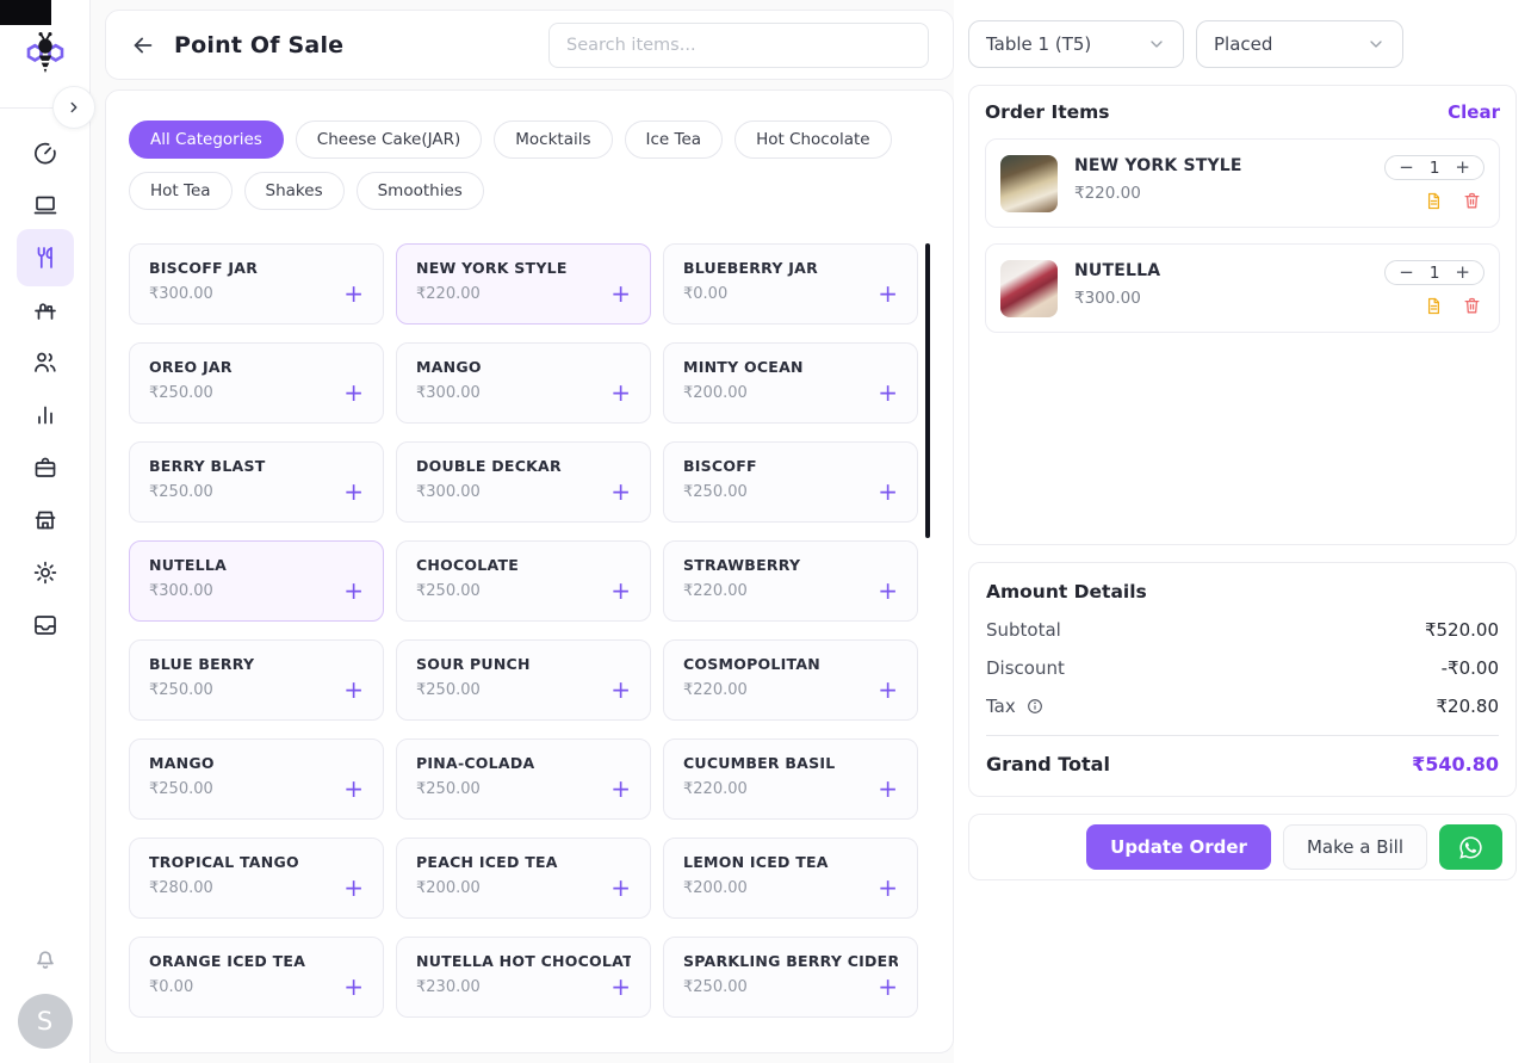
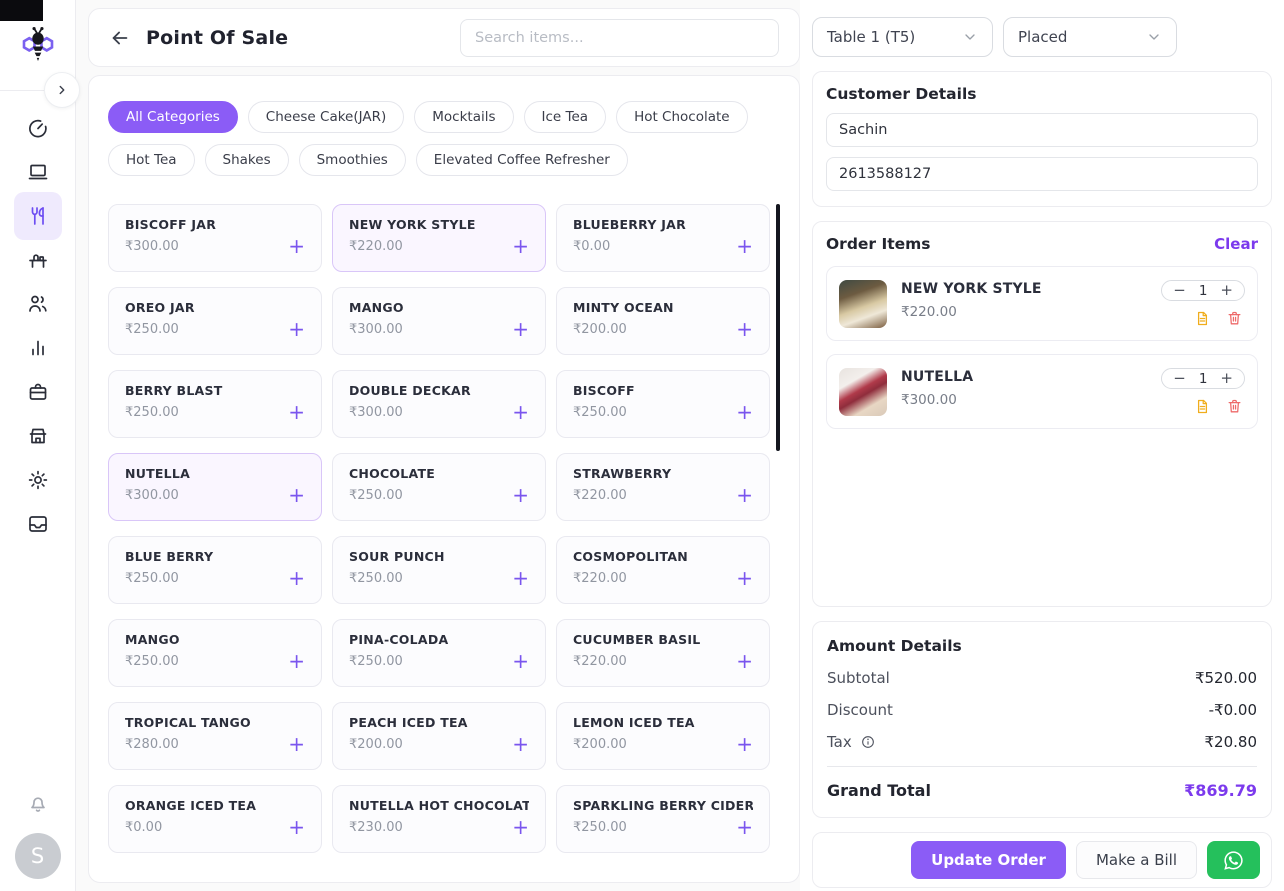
  S
  Point Of Sale
  Search items...
  All Categories
  Cheese Cake(JAR)
  Mocktails
  Ice Tea
  Hot Chocolate
  Hot Tea
  Shakes
  Smoothies
+ Elevated Coffee Refresher
  BISCOFF JAR
  ₹300.00
  +
  NEW YORK STYLE
  ₹220.00
  +
  BLUEBERRY JAR
  ₹0.00
  +
  OREO JAR
  ₹250.00
  +
  MANGO
  ₹300.00
  +
  MINTY OCEAN
  ₹200.00
  +
  BERRY BLAST
  ₹250.00
  +
  DOUBLE DECKAR
  ₹300.00
  +
  BISCOFF
  ₹250.00
  +
  NUTELLA
  ₹300.00
  +
  CHOCOLATE
  ₹250.00
  +
  STRAWBERRY
  ₹220.00
  +
  BLUE BERRY
  ₹250.00
  +
  SOUR PUNCH
  ₹250.00
  +
  COSMOPOLITAN
  ₹220.00
  +
  MANGO
  ₹250.00
  +
  PINA-COLADA
  ₹250.00
  +
  CUCUMBER BASIL
  ₹220.00
  +
  TROPICAL TANGO
  ₹280.00
  +
  PEACH ICED TEA
  ₹200.00
  +
  LEMON ICED TEA
  ₹200.00
  +
  ORANGE ICED TEA
  ₹0.00
  +
  NUTELLA HOT CHOCOLAT
  ₹230.00
  +
  SPARKLING BERRY CIDER
  ₹250.00
  +
  Table 1 (T5)
  Placed
+ Customer Details
+ Sachin
+ 2613588127
  Order Items
  Clear
  NEW YORK STYLE
  ₹220.00
  −
  1
  +
  NUTELLA
  ₹300.00
  −
  1
  +
  Amount Details
  Subtotal
  ₹520.00
  Discount
  -₹0.00
  Tax
  ₹20.80
  Grand Total
- ₹540.80
+ ₹869.79
  Update Order
  Make a Bill
